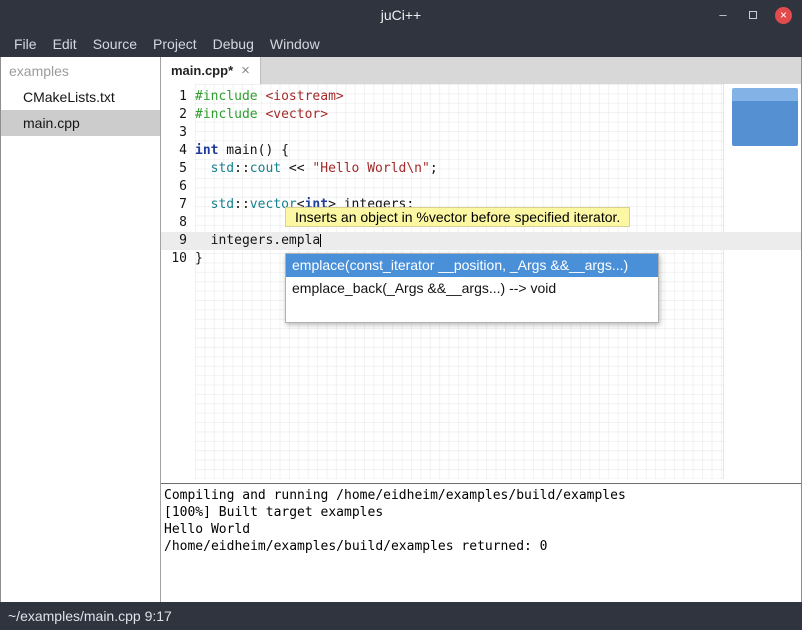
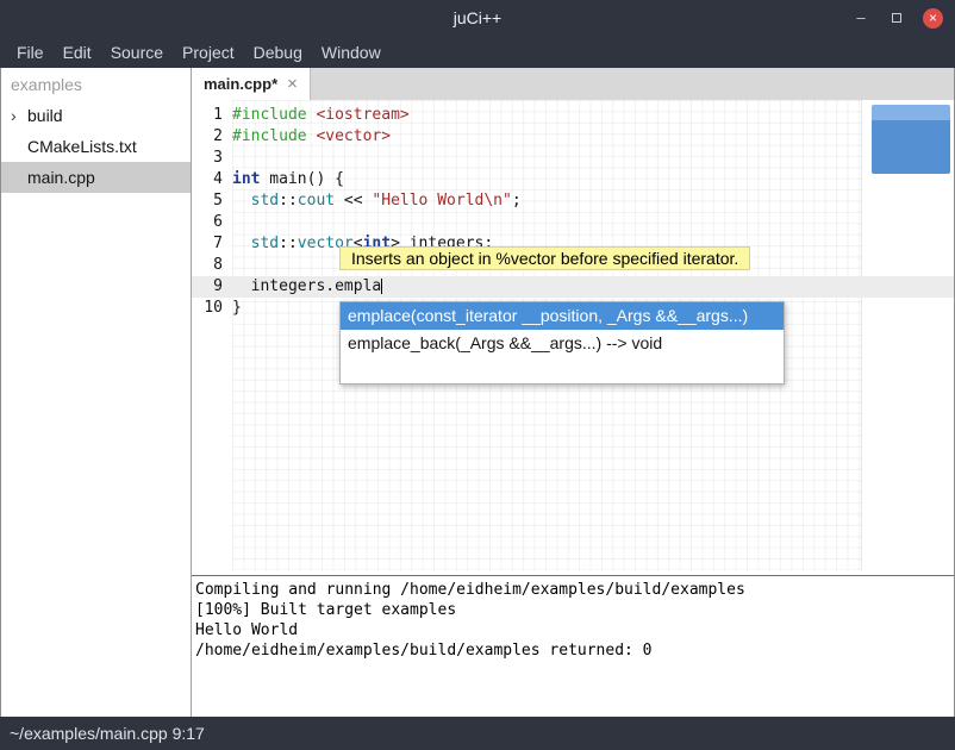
  juCi++
  –
  ×
  File
  Edit
  Source
  Project
  Debug
  Window
  examples
+ ›
+ build
  CMakeLists.txt
  main.cpp
  main.cpp*
  ×
  1
  #include <iostream>
  2
  #include <vector>
  3
  4
  int main() {
  5
  std::cout << "Hello World\n";
  6
  7
  std::vector<int> integers;
  8
  9
  integers.empla
  10
  }
  Inserts an object in %vector before specified iterator.
  emplace(const_iterator __position, _Args &&__args...)
  emplace_back(_Args &&__args...) --> void
  Compiling and running /home/eidheim/examples/build/examples
  [100%] Built target examples
  Hello World
  /home/eidheim/examples/build/examples returned: 0
  ~/examples/main.cpp 9:17
